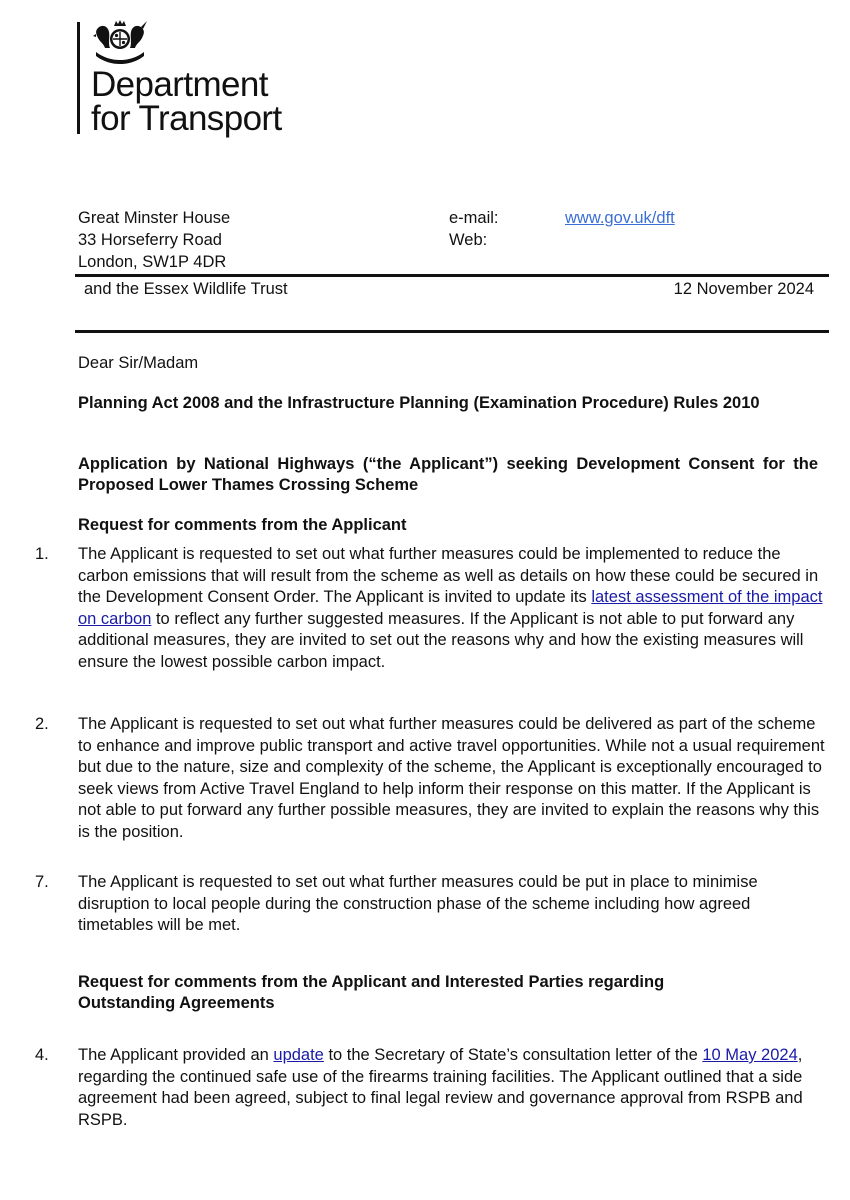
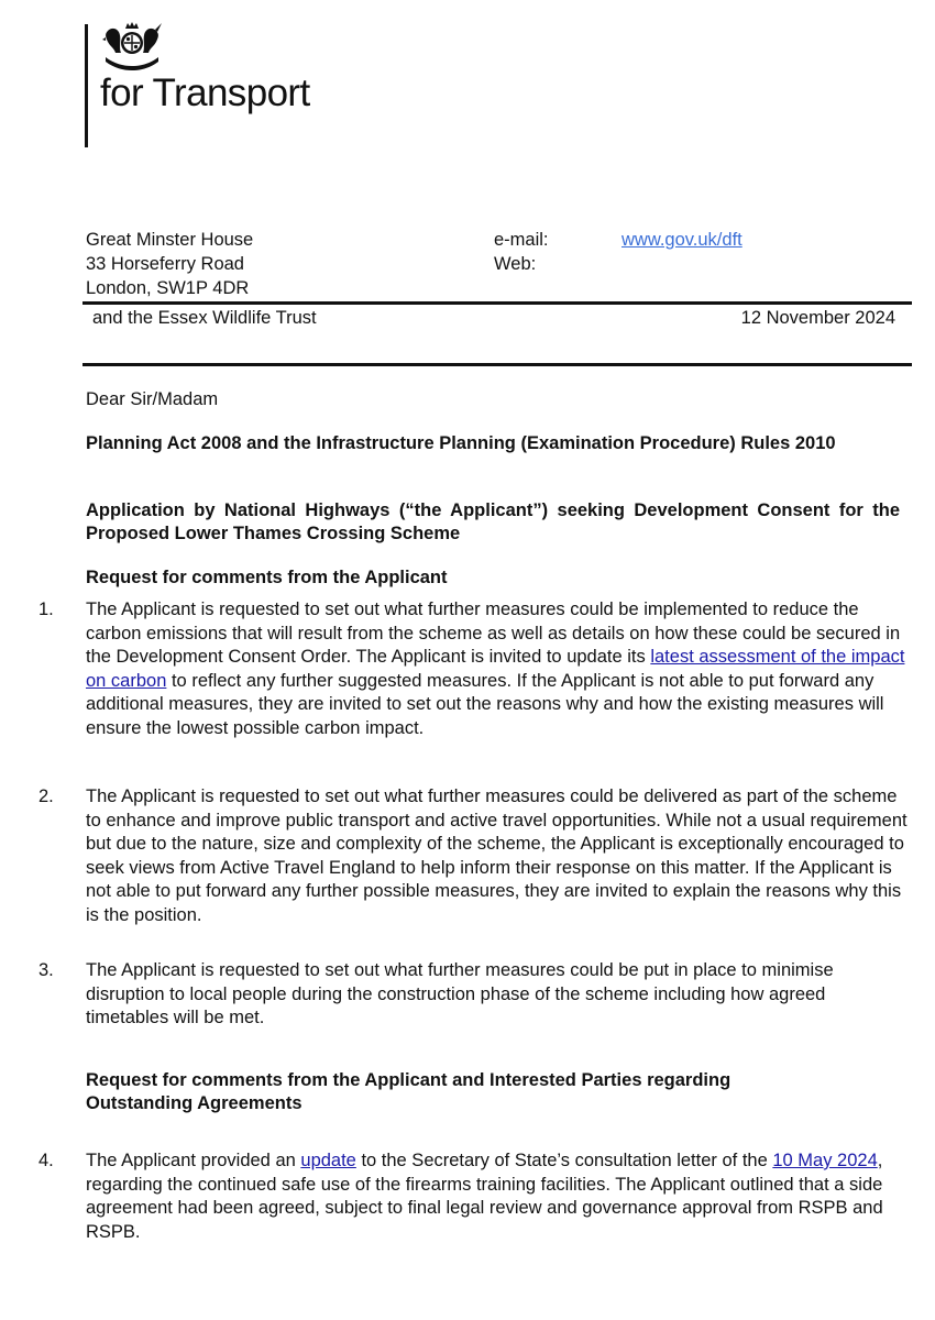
- Department
  for Transport
  Great Minster House
  33 Horseferry Road
  London, SW1P 4DR
  e-mail:
  Web:
  www.gov.uk/dft
  and the Essex Wildlife Trust
  12 November 2024
  Dear Sir/Madam
  Planning Act 2008 and the Infrastructure Planning (Examination Procedure) Rules 2010
  Application by National Highways (“the Applicant”) seeking Development Consent for the Proposed Lower Thames Crossing Scheme
  Request for comments from the Applicant
  1.
  The Applicant is requested to set out what further measures could be implemented to reduce the carbon emissions that will result from the scheme as well as details on how these could be secured in the Development Consent Order. The Applicant is invited to update its latest assessment of the impact on carbon to reflect any further suggested measures. If the Applicant is not able to put forward any additional measures, they are invited to set out the reasons why and how the existing measures will ensure the lowest possible carbon impact.
  2.
  The Applicant is requested to set out what further measures could be delivered as part of the scheme to enhance and improve public transport and active travel opportunities. While not a usual requirement but due to the nature, size and complexity of the scheme, the Applicant is exceptionally encouraged to seek views from Active Travel England to help inform their response on this matter. If the Applicant is not able to put forward any further possible measures, they are invited to explain the reasons why this is the position.
- 7.
+ 3.
  The Applicant is requested to set out what further measures could be put in place to minimise disruption to local people during the construction phase of the scheme including how agreed timetables will be met.
  Request for comments from the Applicant and Interested Parties regarding Outstanding Agreements
  4.
  The Applicant provided an update to the Secretary of State’s consultation letter of the 10 May 2024, regarding the continued safe use of the firearms training facilities. The Applicant outlined that a side agreement had been agreed, subject to final legal review and governance approval from RSPB and RSPB.
